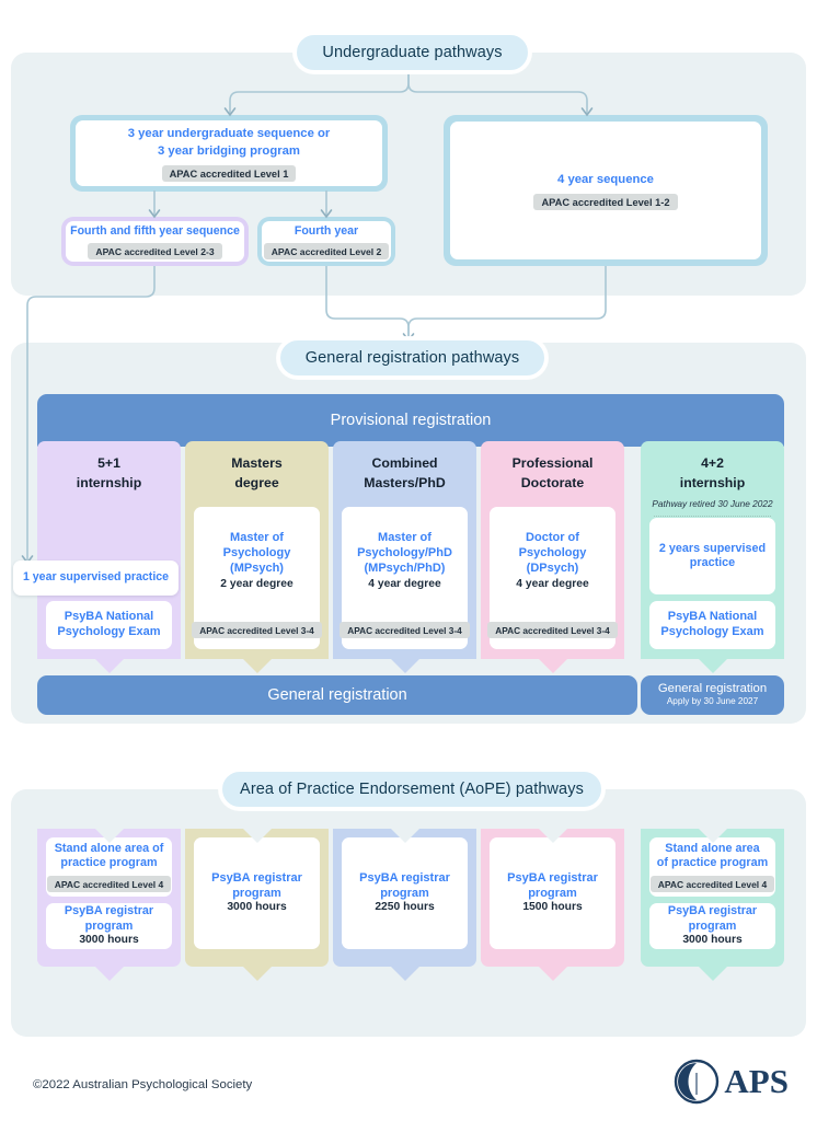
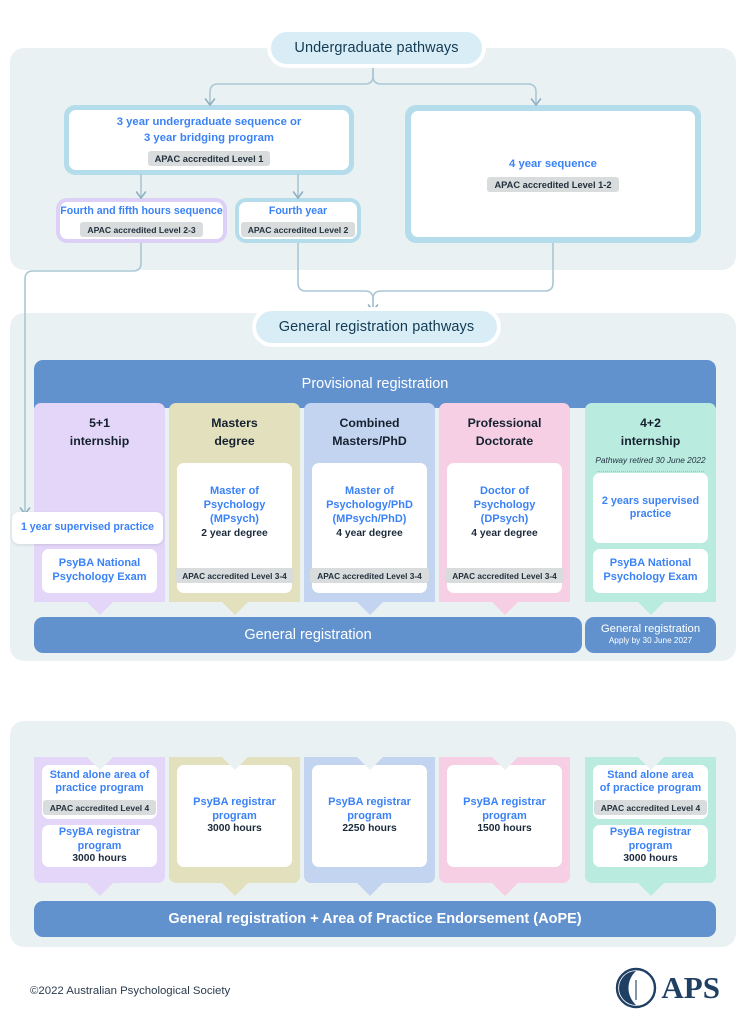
  Undergraduate pathways
  3 year undergraduate sequence or
  3 year bridging program
  APAC accredited Level 1
  4 year sequence
  APAC accredited Level 1-2
- Fourth and fifth year sequence
+ Fourth and fifth hours sequence
  APAC accredited Level 2-3
  Fourth year
  APAC accredited Level 2
  General registration pathways
  Provisional registration
  5+1
  internship
  PsyBA National
  Psychology Exam
  1 year supervised practice
  Masters
  degree
  Master of
  Psychology
  (MPsych)
  2 year degree
  APAC accredited Level 3-4
  Combined
  Masters/PhD
  Master of
  Psychology/PhD
  (MPsych/PhD)
  4 year degree
  APAC accredited Level 3-4
  Professional
  Doctorate
  Doctor of
  Psychology
  (DPsych)
  4 year degree
  APAC accredited Level 3-4
  4+2
  internship
  Pathway retired 30 June 2022
  2 years supervised
  practice
  PsyBA National
  Psychology Exam
  General registration
  General registration
  Apply by 30 June 2027
- Area of Practice Endorsement (AoPE) pathways
  Stand alone area of
  practice program
  APAC accredited Level 4
  PsyBA registrar program
  3000 hours
  PsyBA registrar
  program
  3000 hours
  PsyBA registrar
  program
  2250 hours
  PsyBA registrar
  program
  1500 hours
  Stand alone area
  of practice program
  APAC accredited Level 4
  PsyBA registrar program
  3000 hours
+ General registration + Area of Practice Endorsement (AoPE)
  ©2022 Australian Psychological Society
  APS
